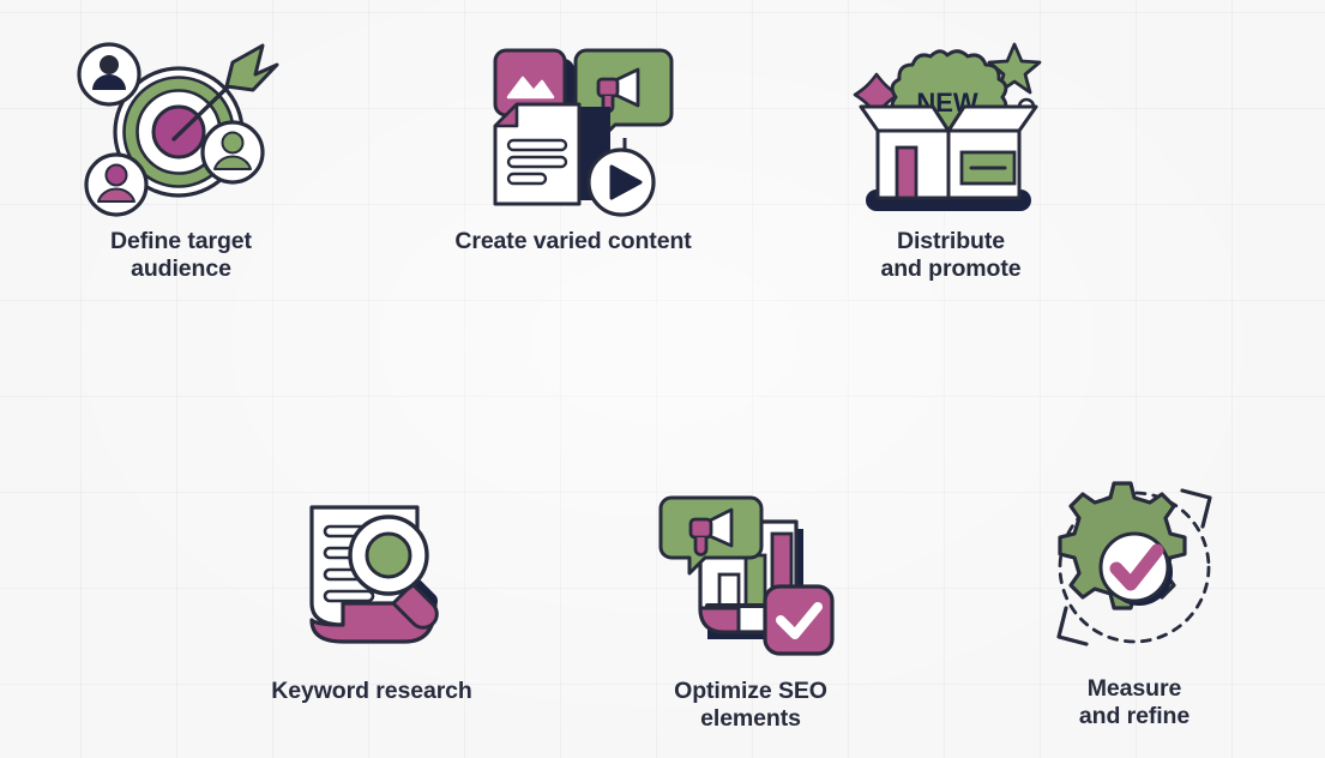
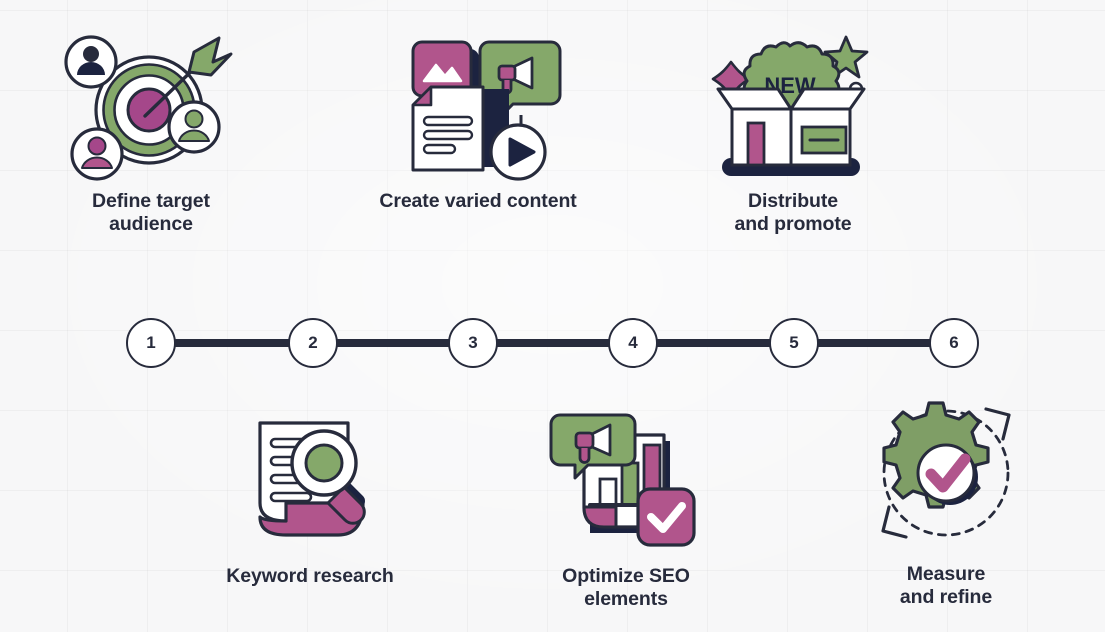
  Define target
  audience
  Create varied content
  NEW
  Distribute
  and promote
+ 1
+ 2
+ 3
+ 4
+ 5
+ 6
  Keyword research
  Optimize SEO
  elements
  Measure
  and refine
